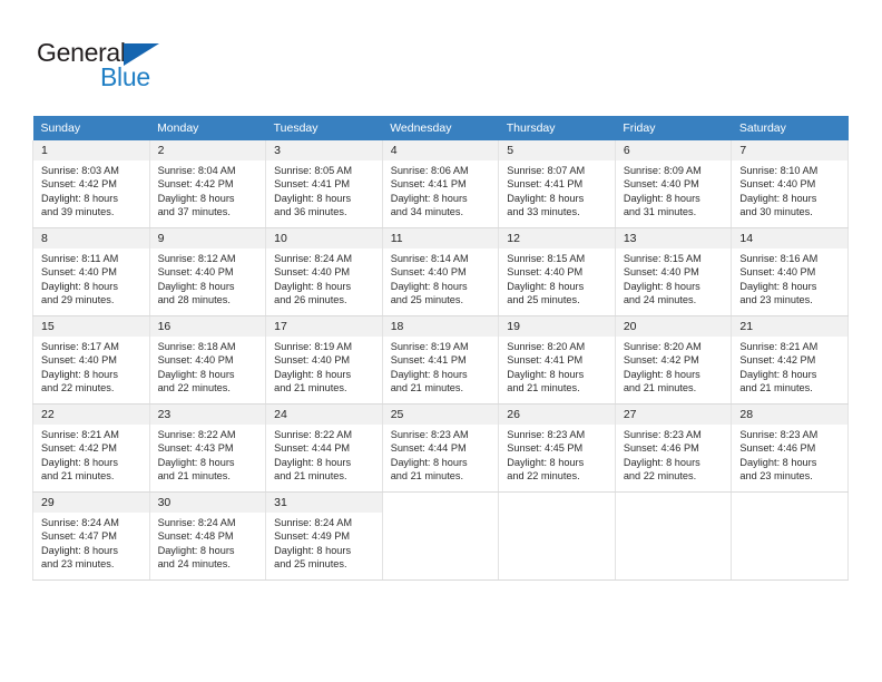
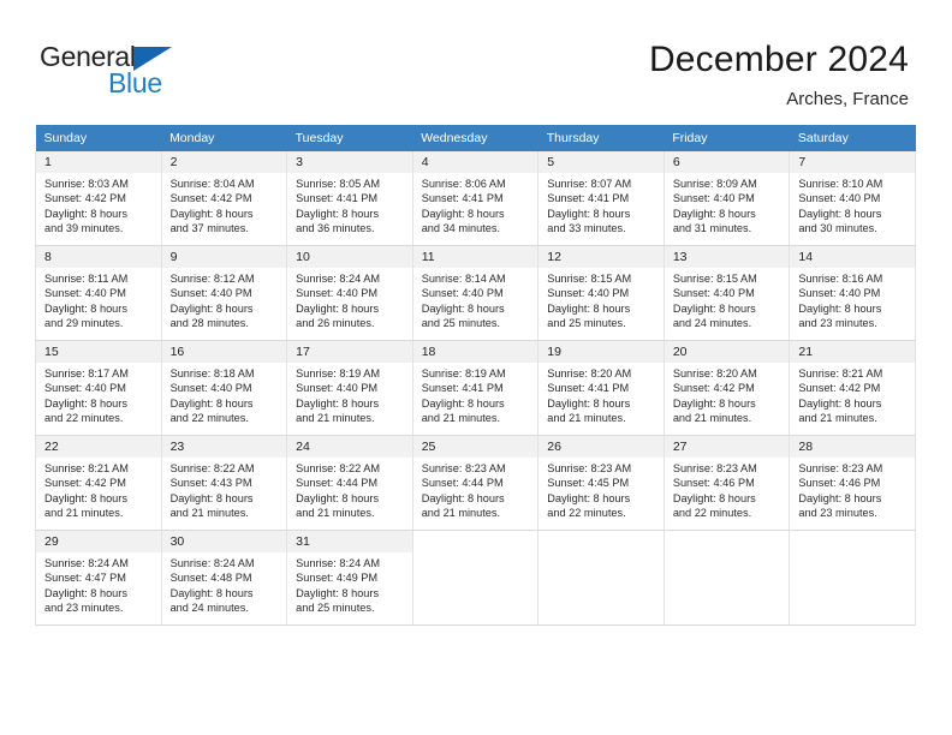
  General
  Blue
+ December 2024
+ Arches, France
  Sunday	Monday	Tuesday	Wednesday	Thursday	Friday	Saturday
  1Sunrise: 8:03 AMSunset: 4:42 PMDaylight: 8 hoursand 39 minutes.	2Sunrise: 8:04 AMSunset: 4:42 PMDaylight: 8 hoursand 37 minutes.	3Sunrise: 8:05 AMSunset: 4:41 PMDaylight: 8 hoursand 36 minutes.	4Sunrise: 8:06 AMSunset: 4:41 PMDaylight: 8 hoursand 34 minutes.	5Sunrise: 8:07 AMSunset: 4:41 PMDaylight: 8 hoursand 33 minutes.	6Sunrise: 8:09 AMSunset: 4:40 PMDaylight: 8 hoursand 31 minutes.	7Sunrise: 8:10 AMSunset: 4:40 PMDaylight: 8 hoursand 30 minutes.
  8Sunrise: 8:11 AMSunset: 4:40 PMDaylight: 8 hoursand 29 minutes.	9Sunrise: 8:12 AMSunset: 4:40 PMDaylight: 8 hoursand 28 minutes.	10Sunrise: 8:24 AMSunset: 4:40 PMDaylight: 8 hoursand 26 minutes.	11Sunrise: 8:14 AMSunset: 4:40 PMDaylight: 8 hoursand 25 minutes.	12Sunrise: 8:15 AMSunset: 4:40 PMDaylight: 8 hoursand 25 minutes.	13Sunrise: 8:15 AMSunset: 4:40 PMDaylight: 8 hoursand 24 minutes.	14Sunrise: 8:16 AMSunset: 4:40 PMDaylight: 8 hoursand 23 minutes.
  15Sunrise: 8:17 AMSunset: 4:40 PMDaylight: 8 hoursand 22 minutes.	16Sunrise: 8:18 AMSunset: 4:40 PMDaylight: 8 hoursand 22 minutes.	17Sunrise: 8:19 AMSunset: 4:40 PMDaylight: 8 hoursand 21 minutes.	18Sunrise: 8:19 AMSunset: 4:41 PMDaylight: 8 hoursand 21 minutes.	19Sunrise: 8:20 AMSunset: 4:41 PMDaylight: 8 hoursand 21 minutes.	20Sunrise: 8:20 AMSunset: 4:42 PMDaylight: 8 hoursand 21 minutes.	21Sunrise: 8:21 AMSunset: 4:42 PMDaylight: 8 hoursand 21 minutes.
  22Sunrise: 8:21 AMSunset: 4:42 PMDaylight: 8 hoursand 21 minutes.	23Sunrise: 8:22 AMSunset: 4:43 PMDaylight: 8 hoursand 21 minutes.	24Sunrise: 8:22 AMSunset: 4:44 PMDaylight: 8 hoursand 21 minutes.	25Sunrise: 8:23 AMSunset: 4:44 PMDaylight: 8 hoursand 21 minutes.	26Sunrise: 8:23 AMSunset: 4:45 PMDaylight: 8 hoursand 22 minutes.	27Sunrise: 8:23 AMSunset: 4:46 PMDaylight: 8 hoursand 22 minutes.	28Sunrise: 8:23 AMSunset: 4:46 PMDaylight: 8 hoursand 23 minutes.
  29Sunrise: 8:24 AMSunset: 4:47 PMDaylight: 8 hoursand 23 minutes.	30Sunrise: 8:24 AMSunset: 4:48 PMDaylight: 8 hoursand 24 minutes.	31Sunrise: 8:24 AMSunset: 4:49 PMDaylight: 8 hoursand 25 minutes.
